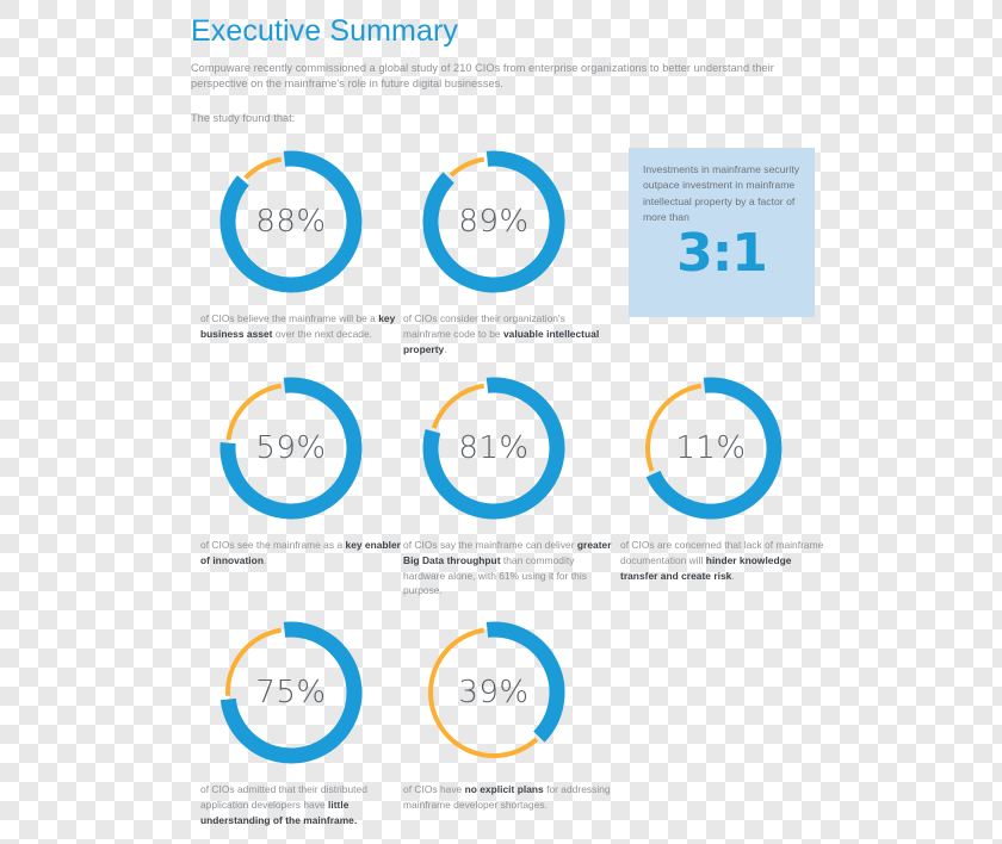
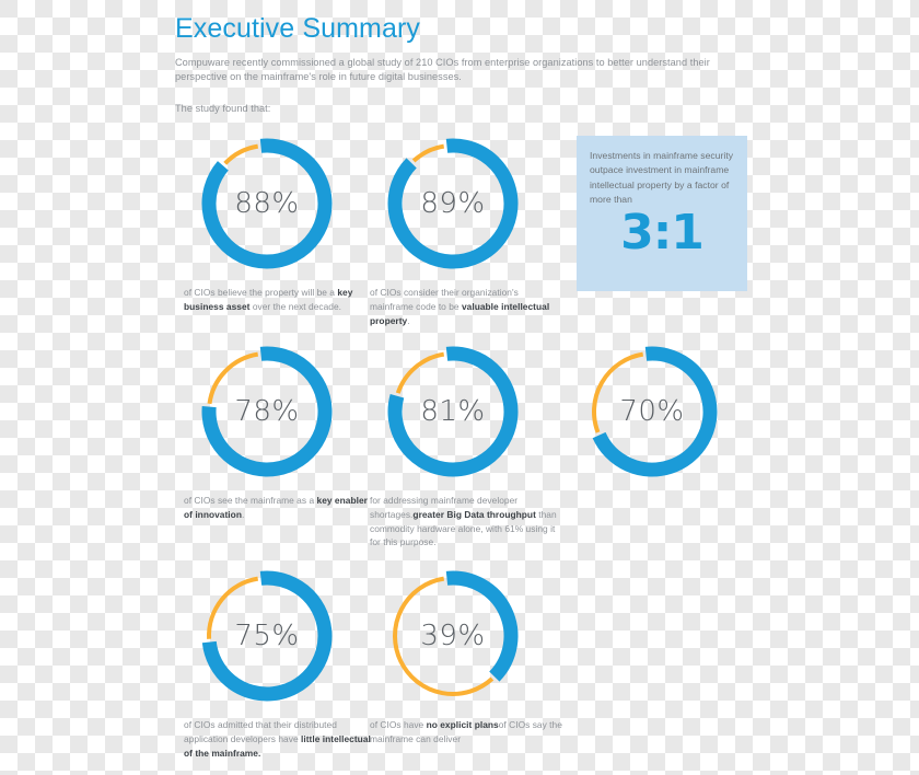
  Executive Summary
  Compuware recently commissioned a global study of 210 CIOs from enterprise organizations to better understand their perspective on the mainframe's role in future digital businesses.
  The study found that:
  88%
- of CIOs believe the mainframe will be a key business asset over the next decade.
+ of CIOs believe the property will be a key business asset over the next decade.
  89%
  of CIOs consider their organization's mainframe code to be valuable intellectual property.
- 59%
+ 78%
  of CIOs see the mainframe as a key enabler of innovation.
  81%
- of CIOs say the mainframe can deliver greater Big Data throughput than commodity hardware alone, with 61% using it for this purpose.
+ for addressing mainframe developer shortages.greater Big Data throughput than commodity hardware alone, with 61% using it for this purpose.
- 11%
+ 70%
- of CIOs are concerned that lack of mainframe documentation will hinder knowledge transfer and create risk.
  75%
- of CIOs admitted that their distributed application developers have little understanding of the mainframe.
+ of CIOs admitted that their distributed application developers have little intellectual of the mainframe.
  39%
- of CIOs have no explicit plans for addressing mainframe developer shortages.
+ of CIOs have no explicit plansof CIOs say the mainframe can deliver
  Investments in mainframe security outpace investment in mainframe intellectual property by a factor of more than
  3:1
